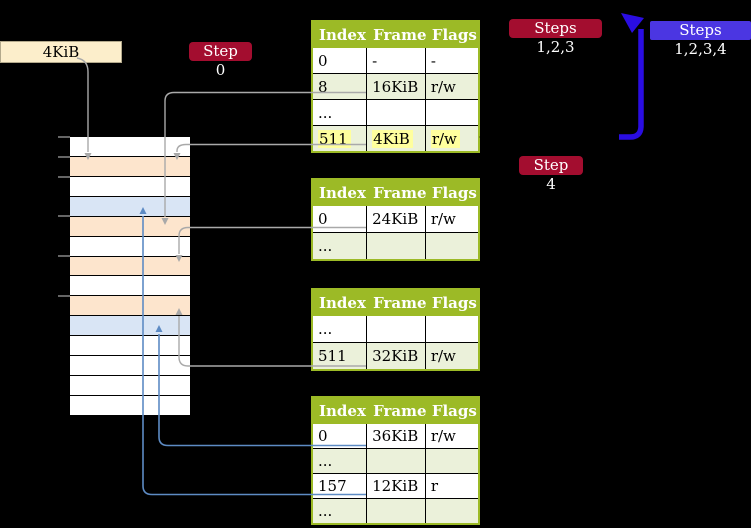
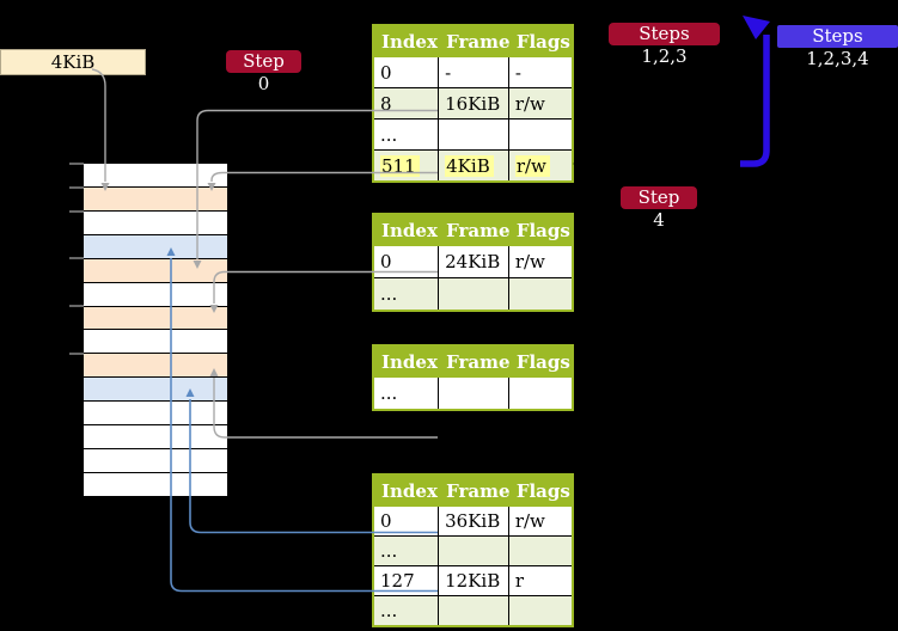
  4KiB
  Step 0
  Steps 1,2,3
  Steps 1,2,3,4
  Step 4
  Index	Frame	Flags
  0	-	-
  8	16KiB	r/w
  ...
  511	4KiB	r/w
  Index	Frame	Flags
  0	24KiB	r/w
  ...
  Index	Frame	Flags
  ...
- 511	32KiB	r/w
  Index	Frame	Flags
  0	36KiB	r/w
  ...
- 157	12KiB	r
+ 127	12KiB	r
  ...
